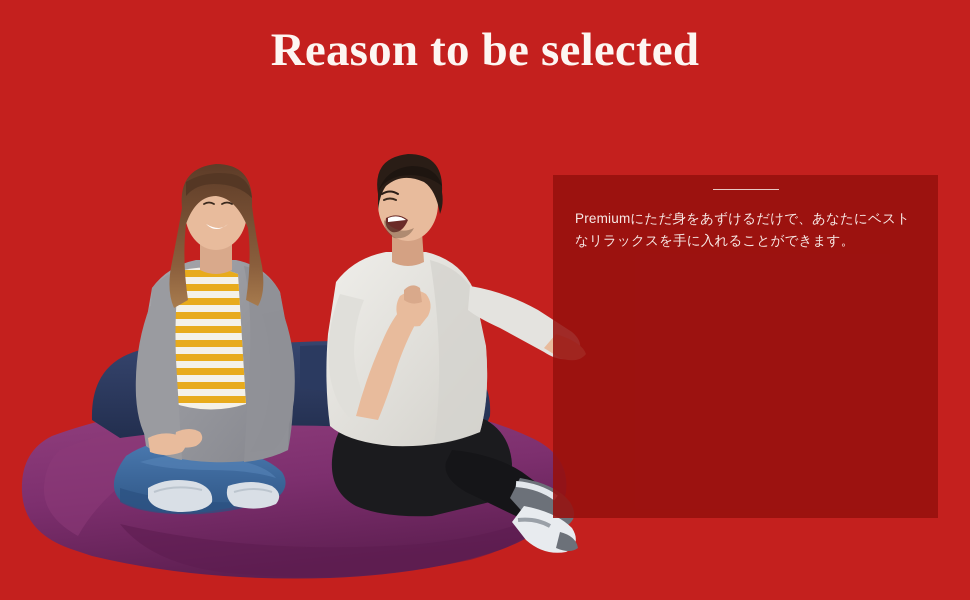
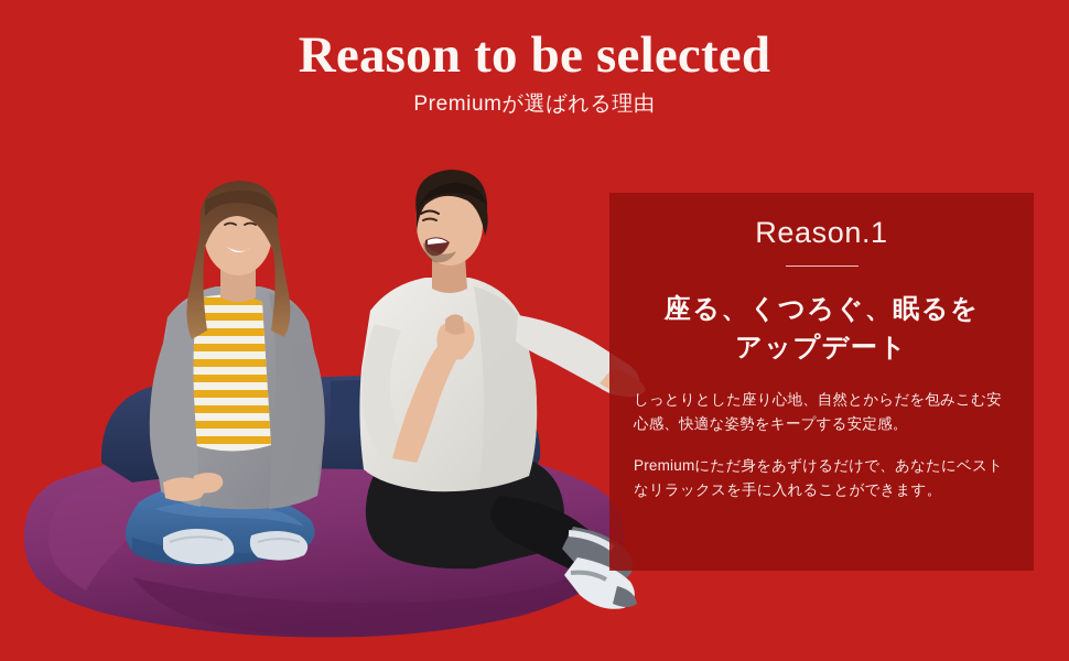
  Reason to be selected
+ Premiumが選ばれる理由
+ Reason.1
+ 座る、くつろぐ、眠るを
+ アップデート
+ しっとりとした座り心地、自然とからだを包みこむ安心感、快適な姿勢をキープする安定感。
  Premiumにただ身をあずけるだけで、あなたにベストなリラックスを手に入れることができます。
